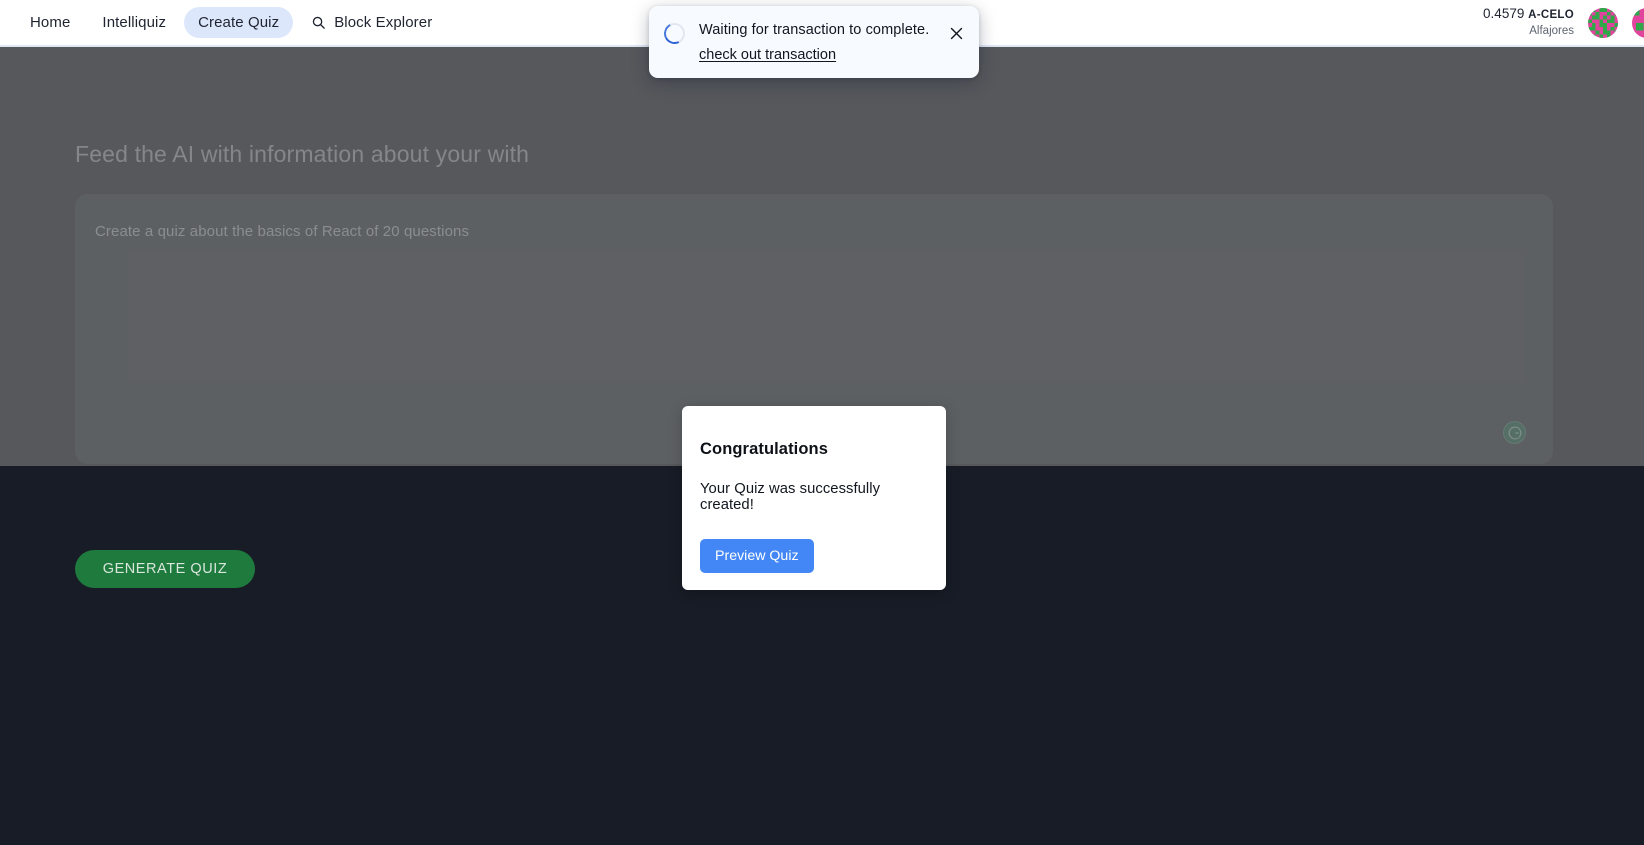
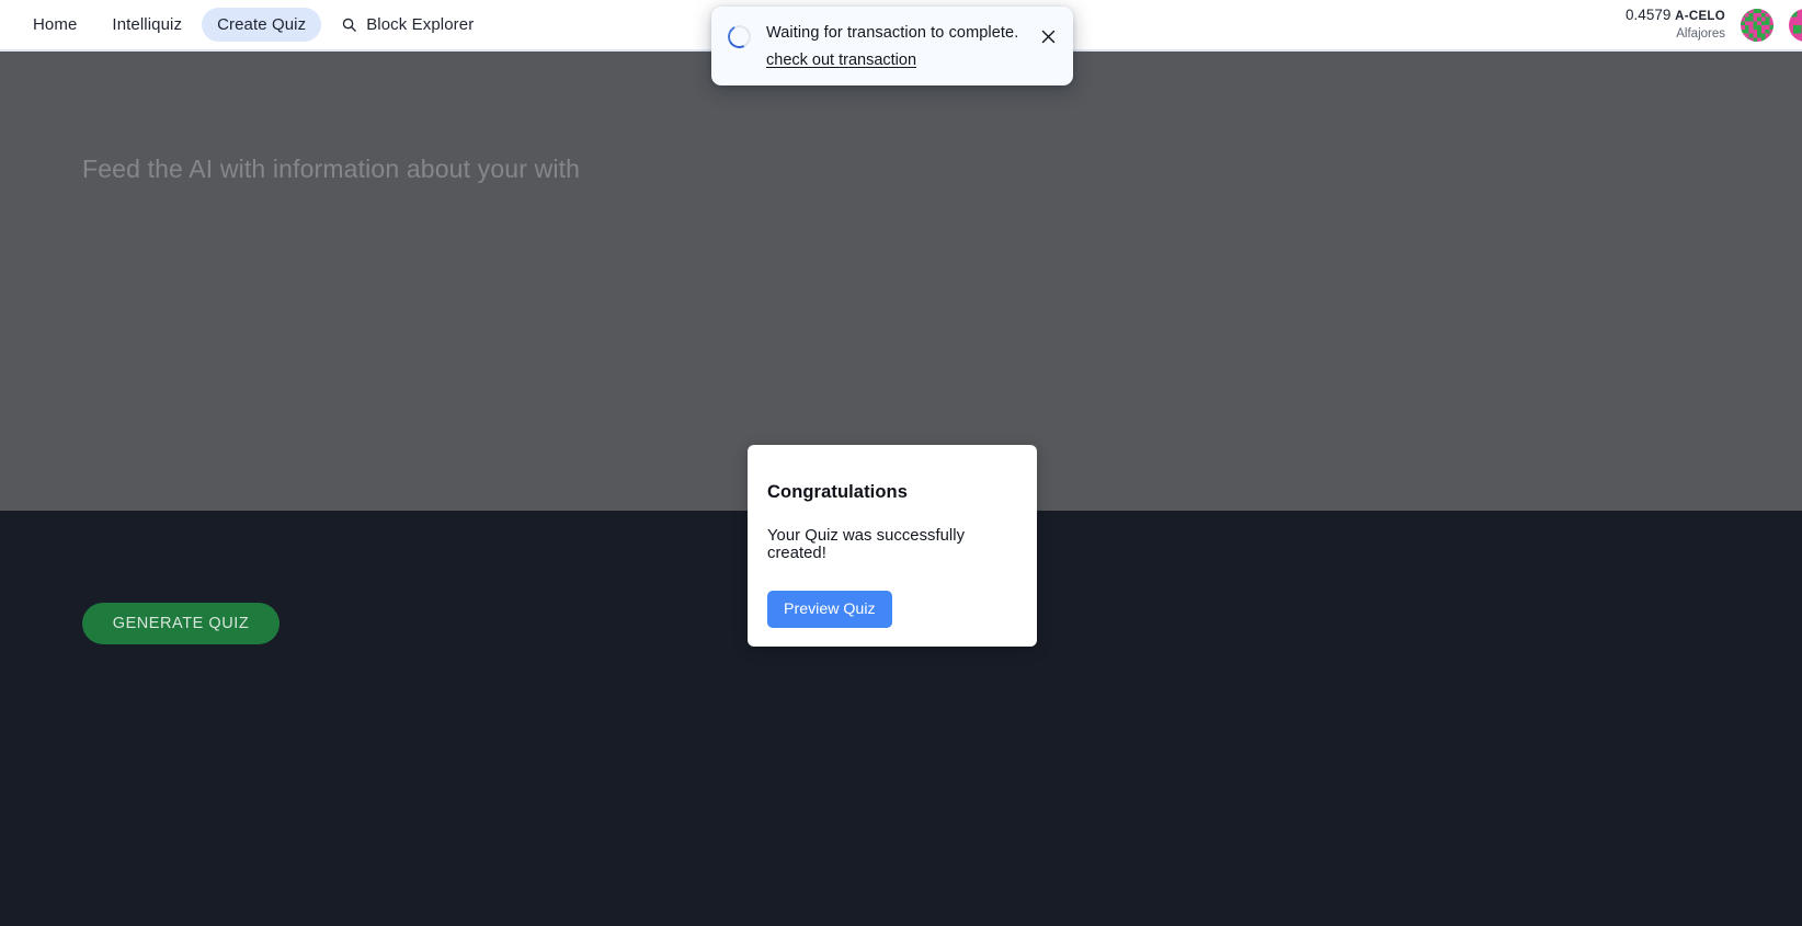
  Feed the AI with information about your with
- Create a quiz about the basics of React of 20 questions
  GENERATE QUIZ
  Congratulations
  Your Quiz was successfully created!
  Preview Quiz
  Home
  Intelliquiz
  Create Quiz
  Block Explorer
  0.4579 A-CELO
  Alfajores
  Waiting for transaction to complete.
  check out transaction
